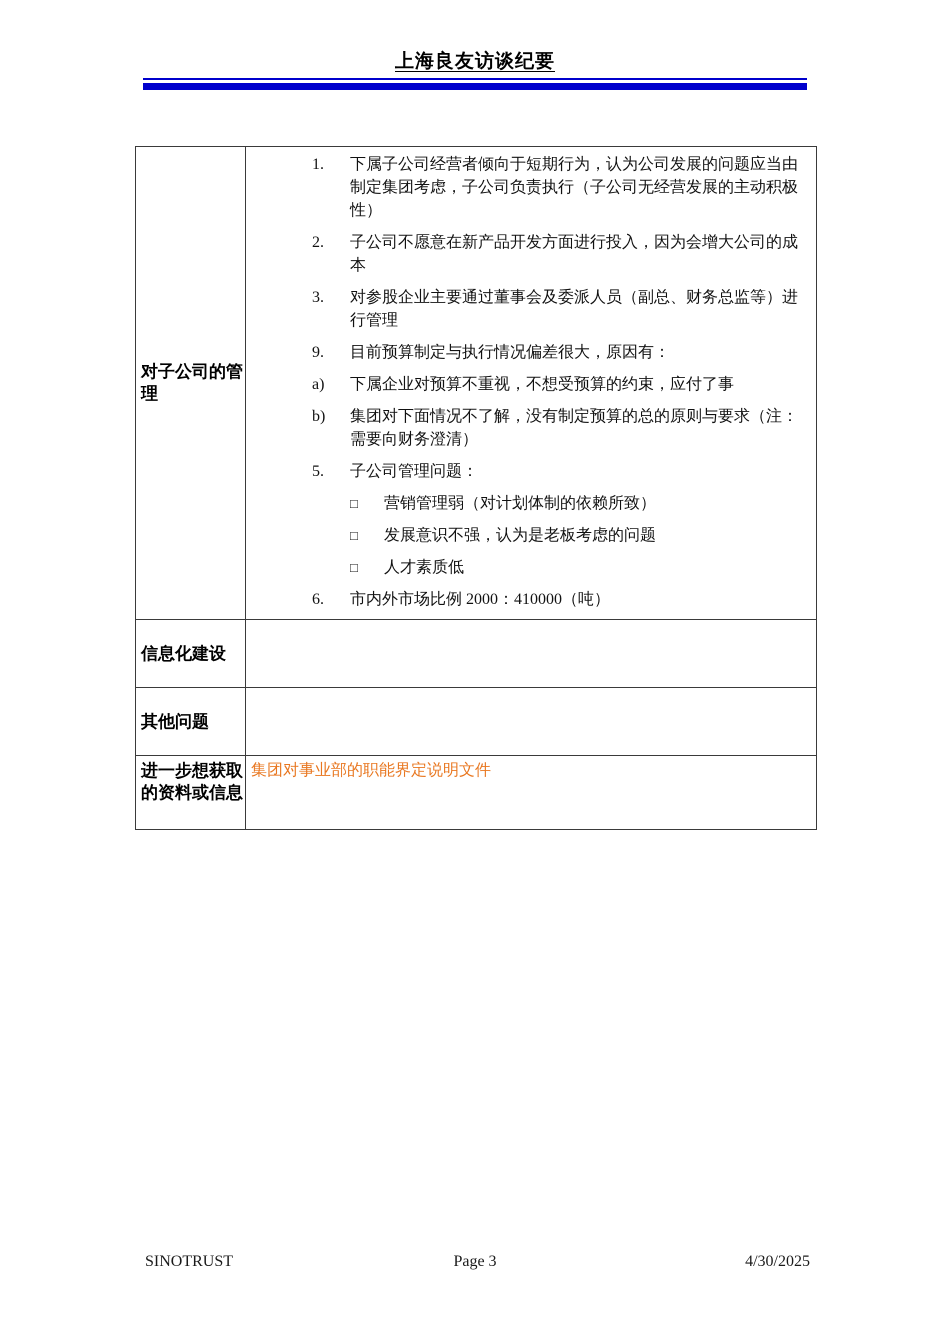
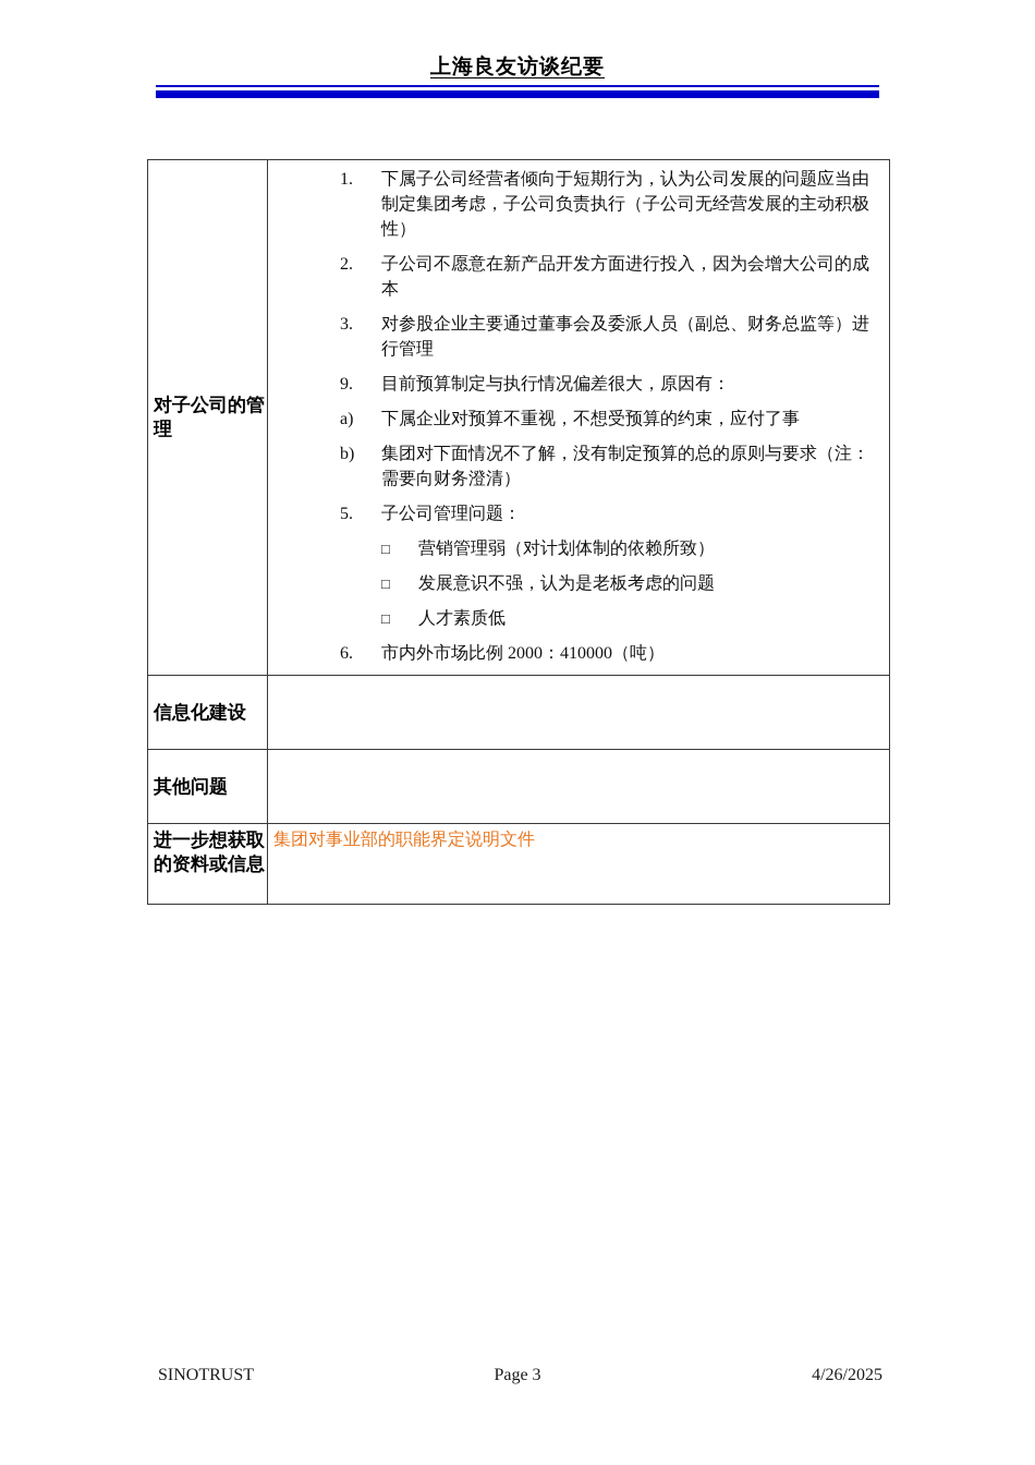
  上海良友访谈纪要
  对子公司的管理	1. 下属子公司经营者倾向于短期行为，认为公司发展的问题应当由制定集团考虑，子公司负责执行（子公司无经营发展的主动积极性） 2. 子公司不愿意在新产品开发方面进行投入，因为会增大公司的成本 3. 对参股企业主要通过董事会及委派人员（副总、财务总监等）进行管理 9. 目前预算制定与执行情况偏差很大，原因有： a) 下属企业对预算不重视，不想受预算的约束，应付了事 b) 集团对下面情况不了解，没有制定预算的总的原则与要求（注：需要向财务澄清） 5. 子公司管理问题： □ 营销管理弱（对计划体制的依赖所致） □ 发展意识不强，认为是老板考虑的问题 □ 人才素质低 6. 市内外市场比例 2000：410000（吨）
  信息化建设
  其他问题
  进一步想获取的资料或信息	集团对事业部的职能界定说明文件
  SINOTRUST
  Page 3
- 4/30/2025
+ 4/26/2025
